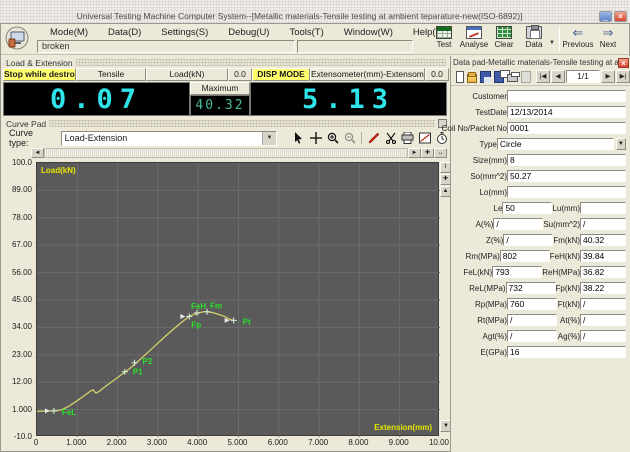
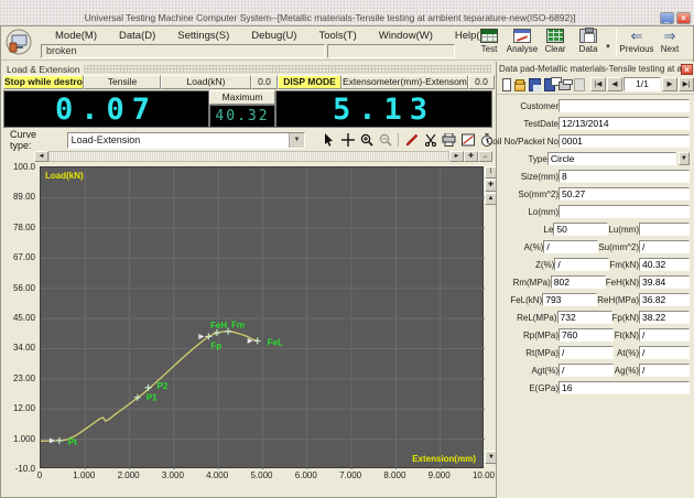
  Universal Testing Machine Computer System--[Metallic materials-Tensile testing at ambient teparature-new(ISO-6892)]
  _
  ×
  Mode(M)
  Data(D)
  Settings(S)
  Debug(U)
  Tools(T)
  Window(W)
  Help(
  broken
  Test
  Analyse
  Clear
  Data
  ⇐
  Previous
  ⇒
  Next
  Load & Extension
  Stop while destro
  Tensile
  Load(kN)
  0.0
  DISP MODE
  Extensometer(mm)-Extensom
  0.0
  0.07
  Maximum
  40.32
  5.13
- Curve Pad
  Curve type:
  Load-Extension
  100.0
  89.00
  78.00
  67.00
  56.00
  45.00
  34.00
  23.00
  12.00
  1.000
  -10.0
- FeL
+ Pt
  P1
  P2
  Fp
  FeH
  Fm
- Pt
+ FeL
  Load(kN)
  Extension(mm)
  0
  1.000
  2.000
  3.000
  4.000
  5.000
  6.000
  7.000
  8.000
  9.000
  10.00
  Data pad-Metallic materials-Tensile testing at a
  ×
  1/1
  Customer
  TestDate
  12/13/2014
  Coil No/Packet No
  0001
  Type
  Circle
  Size(mm)
  8
  So(mm^2)
  50.27
  Lo(mm)
  Le
  50
  Lu(mm)
  A(%)
  /
  Su(mm^2)
  /
  Z(%)
  /
  Fm(kN)
  40.32
  Rm(MPa)
  802
  FeH(kN)
  39.84
  FeL(kN)
  793
  ReH(MPa)
  36.82
  ReL(MPa)
  732
  Fp(kN)
  38.22
  Rp(MPa)
  760
  Ft(kN)
  /
  Rt(MPa)
  /
  At(%)
  /
  Agt(%)
  /
  Ag(%)
  /
  E(GPa)
  16
